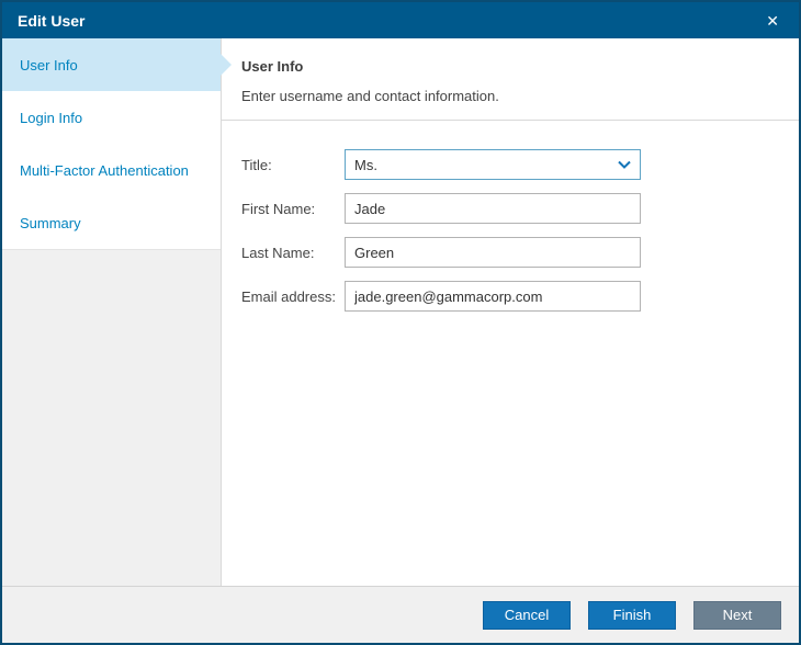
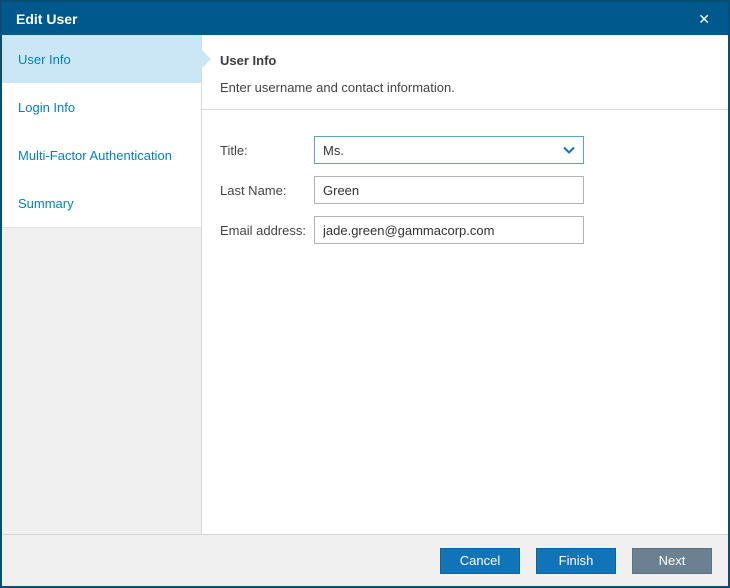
  Edit User
  ✕
  User Info
  Login Info
  Multi-Factor Authentication
  Summary
  User Info
  Enter username and contact information.
  Title:
  Ms.
- First Name:
- Jade
  Last Name:
  Green
  Email address:
  jade.green@gammacorp.com
  Cancel
  Finish
  Next
